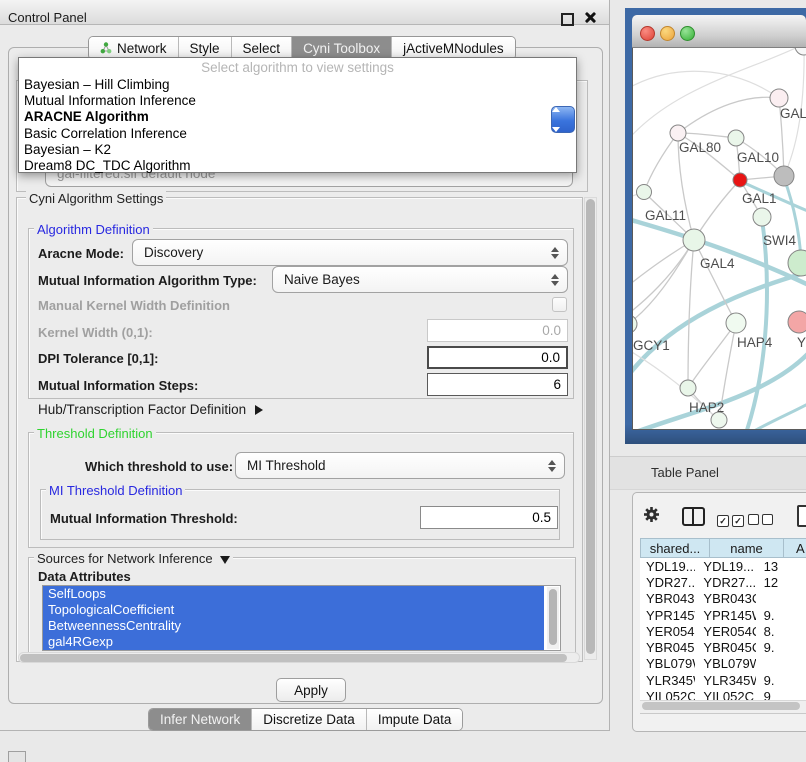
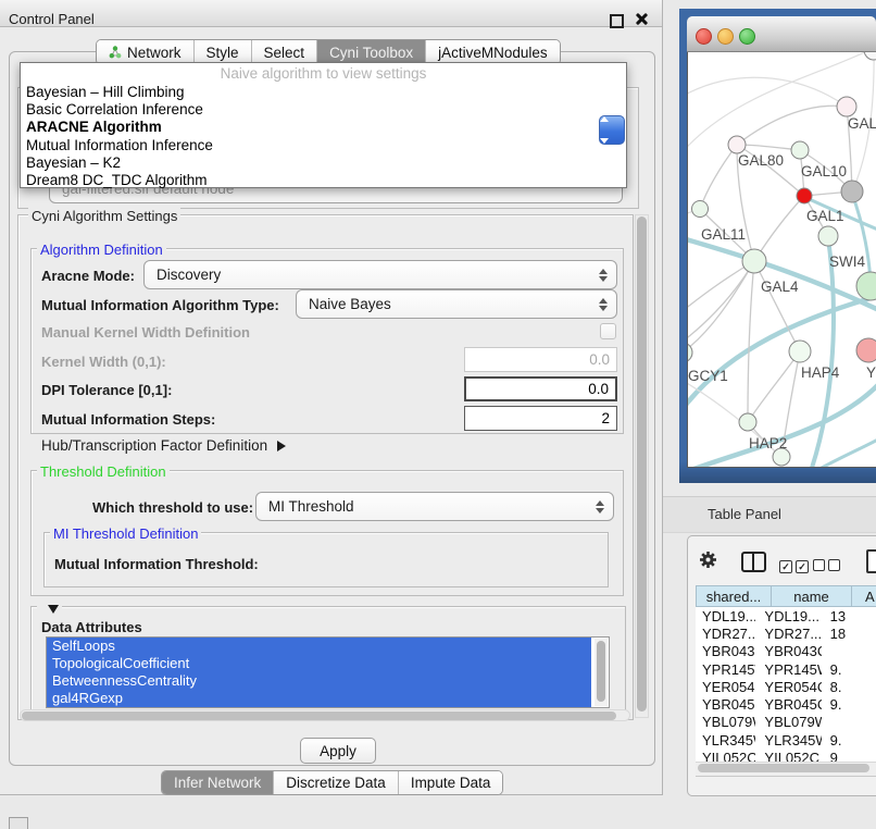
  Control Panel
  Network
  Style
  Select
  Cyni Toolbox
  jActiveMNodules
  gal-filtered.sif default node
  Cyni Algorithm Settings
  Algorithm Definition
  Aracne Mode:
  Discovery
  Mutual Information Algorithm Type:
  Naive Bayes
  Manual Kernel Width Definition
  Kernel Width (0,1):
  0.0
  DPI Tolerance [0,1]:
  0.0
  Mutual Information Steps:
- 6
+ 2
  Hub/Transcription Factor Definition
  Threshold Definition
  Which threshold to use:
  MI Threshold
  MI Threshold Definition
  Mutual Information Threshold:
- 0.5
- Sources for Network Inference
  Data Attributes
  SelfLoops
  TopologicalCoefficient
  BetweennessCentrality
  gal4RGexp
  Apply
  Infer Network
  Discretize Data
  Impute Data
- Select algorithm to view settings
+ Naive algorithm to view settings
  Bayesian – Hill Climbing
- Mutual Information Inference
+ Basic Correlation Inference
  ARACNE Algorithm
- Basic Correlation Inference
+ Mutual Information Inference
  Bayesian – K2
  Dream8 DC_TDC Algorithm
  GAL
  GAL80
  GAL10
  GAL1
  SWI4
  GAL11
  GAL4
  GCY1
  HAP4
  Y
  HAP2
  Table Panel
  ✓ ✓
  shared...
  name
  A
  YDL19...
  YDL19...
  13
  YDR27..
  YDR27...
- 12
+ 18
  YBR043
  YBR043
  YPR145
  YPR145
  9.
  YER054
  YER054
  8.
  YBR045
  YBR045
  9.
  YBL079
  YBL079
  YLR345
  YLR345
  9.
  YIL052C
  YIL052C
  9
